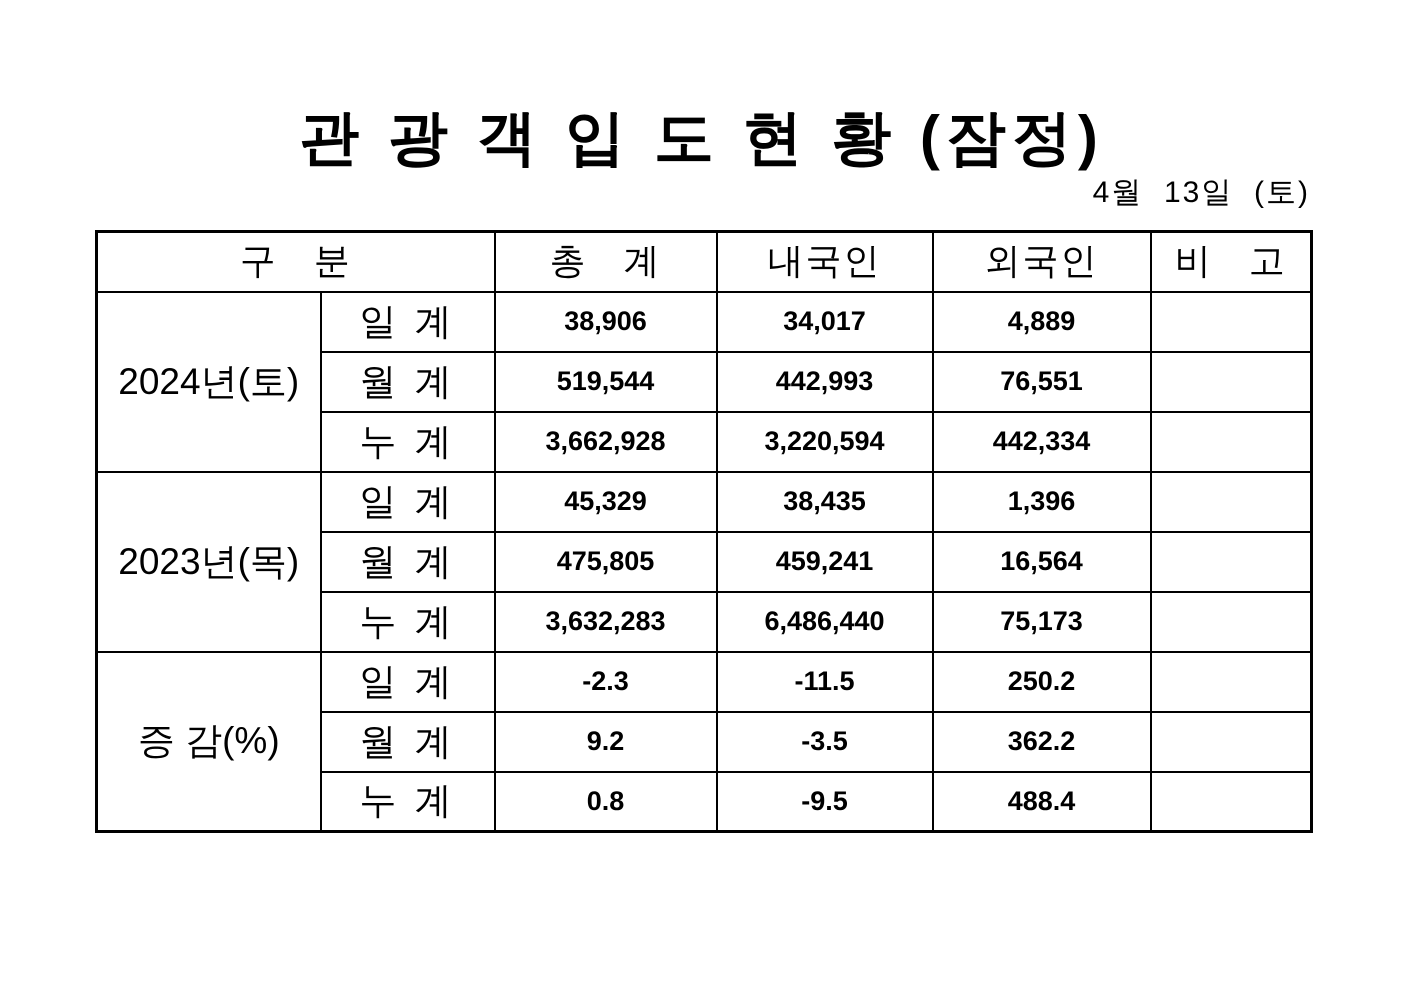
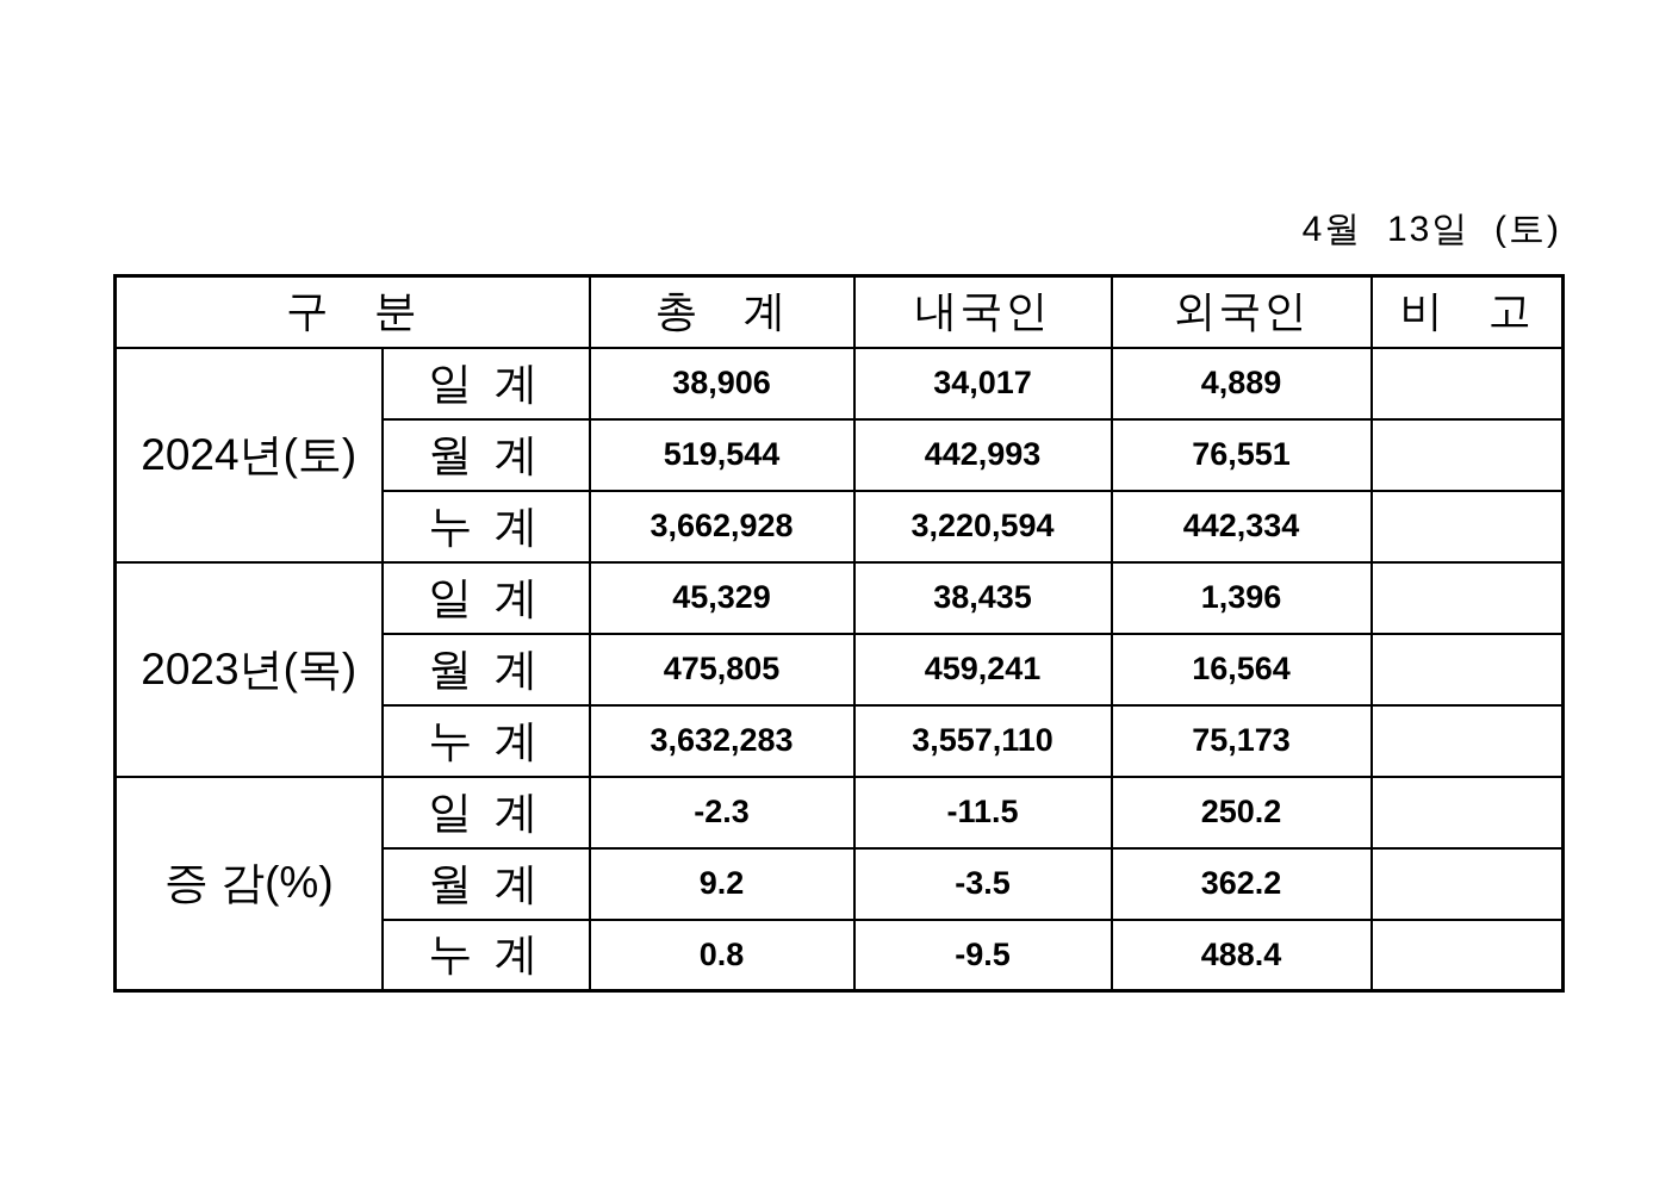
- 관 광 객 입 도 현 황 (잠정)
  4월 13일 (토)
  구 분	총 계	내국인	외국인	비 고
  2024년(토)	일 계	38,906	34,017	4,889
  월 계	519,544	442,993	76,551
  누 계	3,662,928	3,220,594	442,334
  2023년(목)	일 계	45,329	38,435	1,396
  월 계	475,805	459,241	16,564
- 누 계	3,632,283	6,486,440	75,173
+ 누 계	3,632,283	3,557,110	75,173
  증 감(%)	일 계	-2.3	-11.5	250.2
  월 계	9.2	-3.5	362.2
  누 계	0.8	-9.5	488.4
